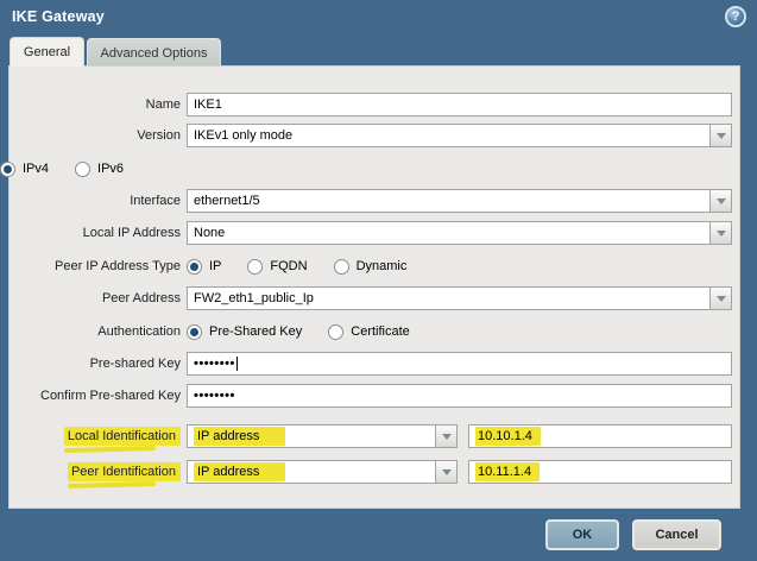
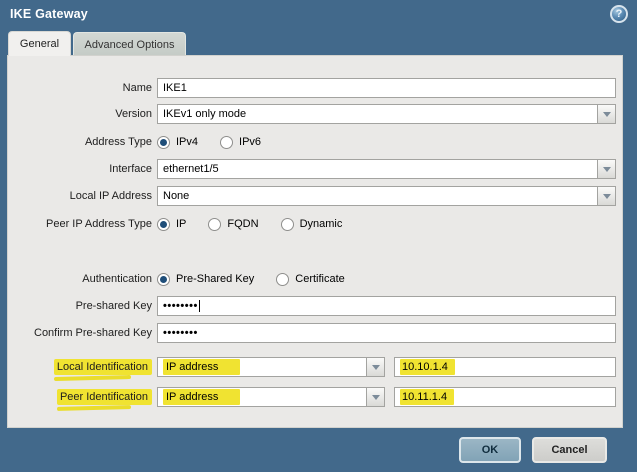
  IKE Gateway
  ?
  General
  Advanced Options
  Name
  IKE1
  Version
  IKEv1 only mode
+ Address Type
  IPv4
  IPv6
  Interface
  ethernet1/5
  Local IP Address
  None
  Peer IP Address Type
  IP
  FQDN
  Dynamic
- Peer Address
- FW2_eth1_public_Ip
  Authentication
  Pre-Shared Key
  Certificate
  Pre-shared Key
  ••••••••
  Confirm Pre-shared Key
  ••••••••
  Local Identification
  IP address
  10.10.1.4
  Peer Identification
  IP address
  10.11.1.4
  OK
  Cancel
